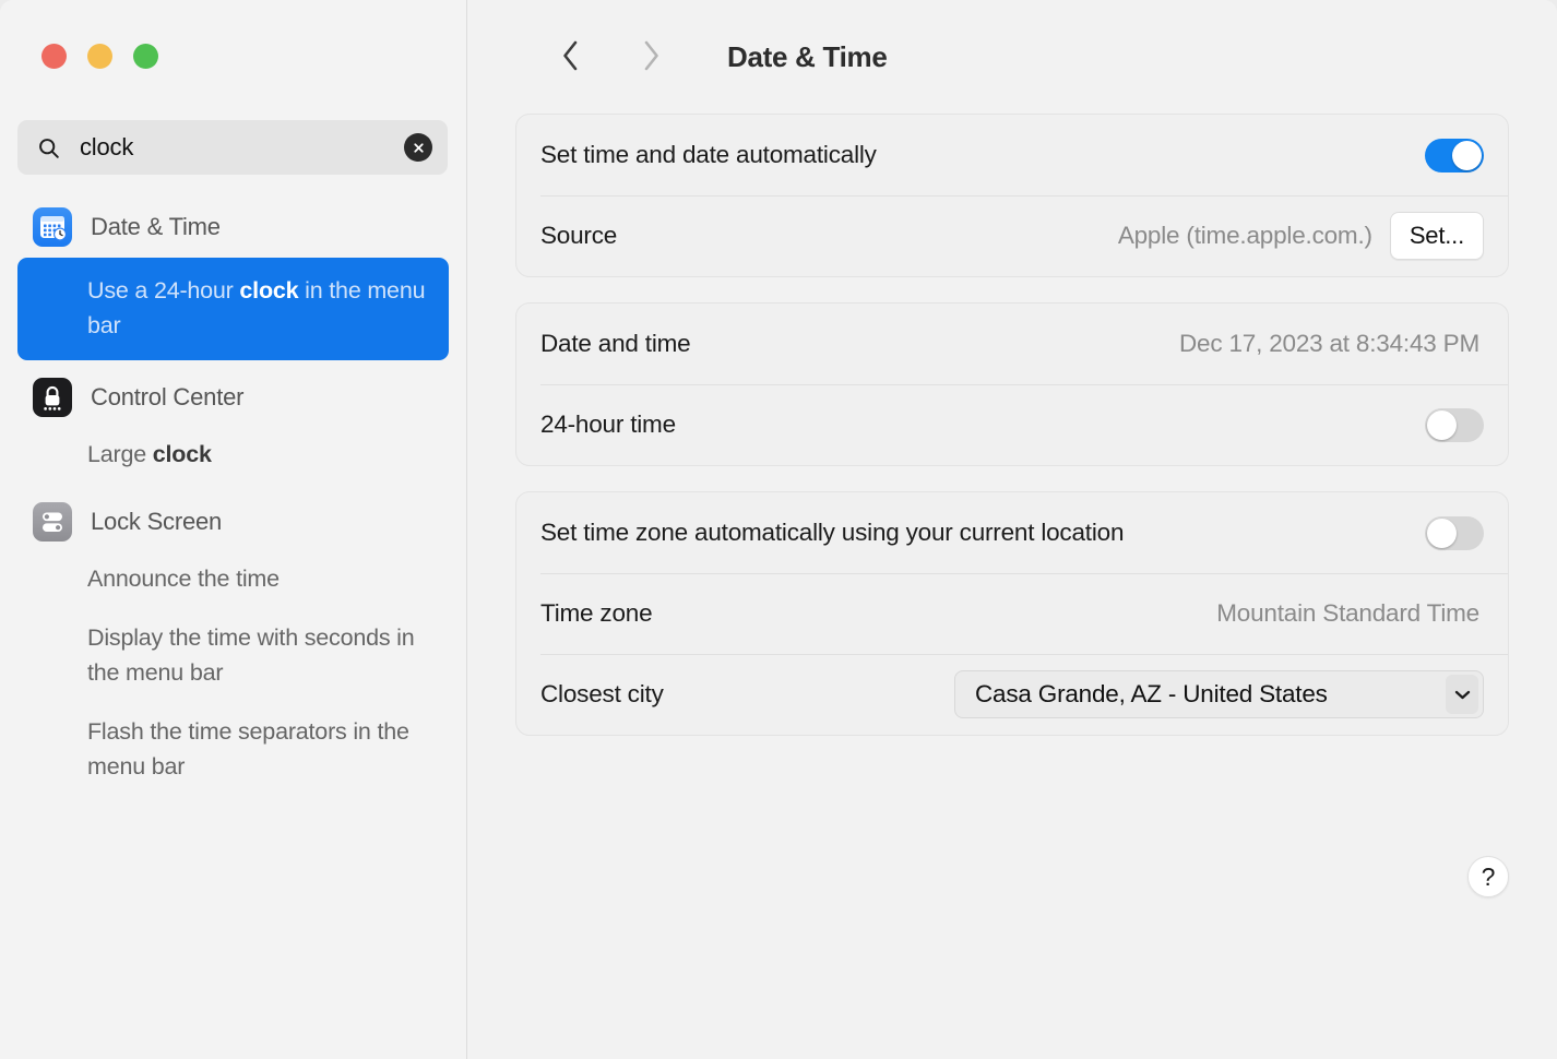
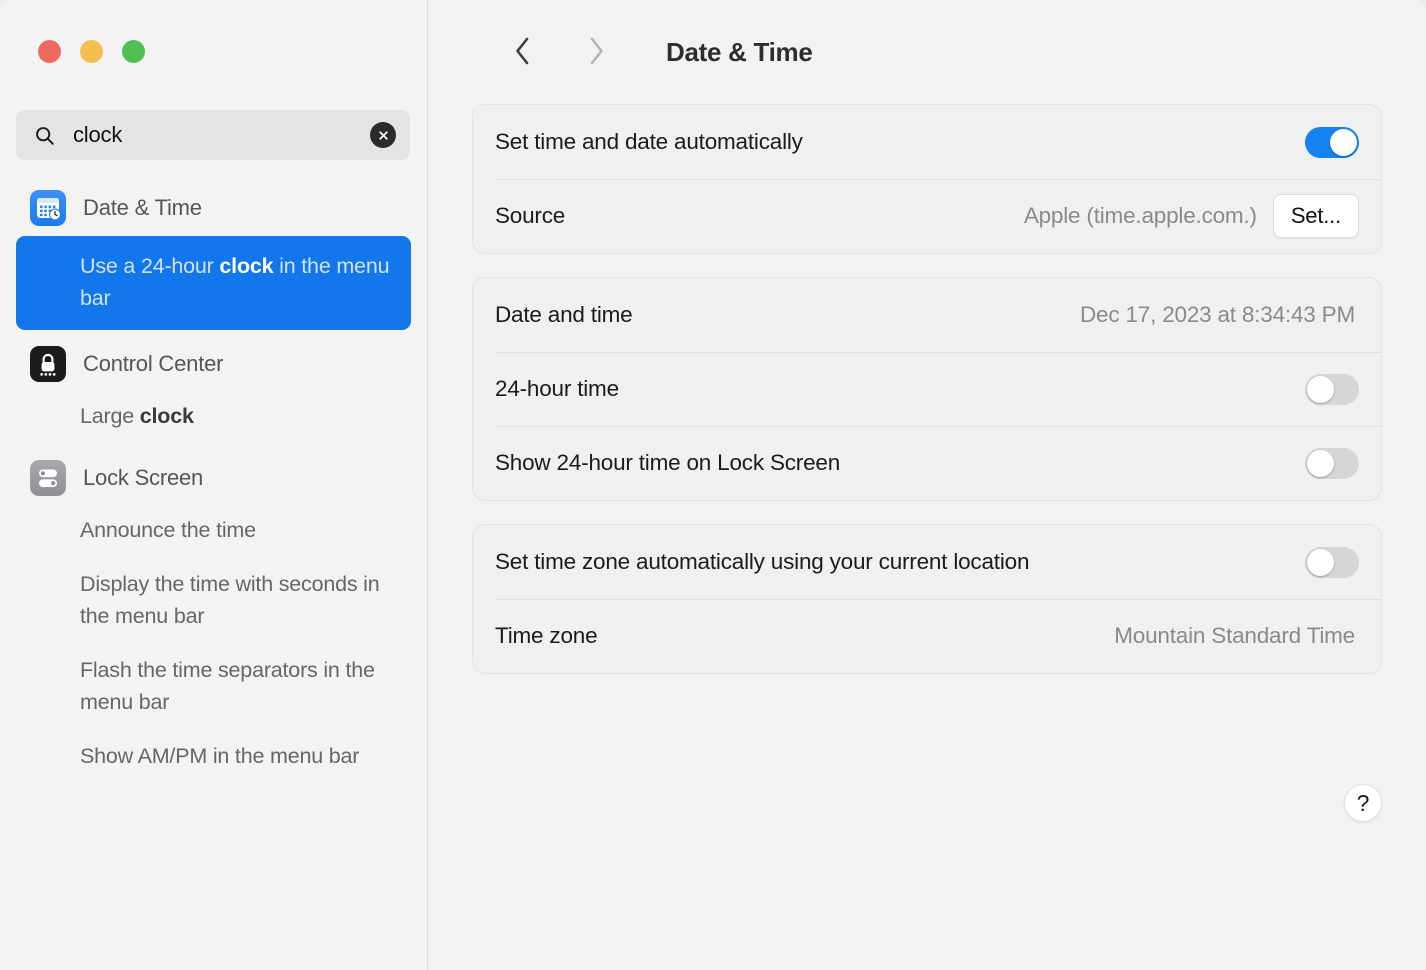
  clock
  Date & Time
  Use a 24-hour clock in the menu bar
  Control Center
  Large clock
  Lock Screen
  Announce the time
  Display the time with seconds in the menu bar
  Flash the time separators in the menu bar
+ Show AM/PM in the menu bar
  Date & Time
  Set time and date automatically
  Source
  Apple (time.apple.com.)
  Set...
  Date and time
  Dec 17, 2023 at 8:34:43 PM
  24-hour time
+ Show 24-hour time on Lock Screen
  Set time zone automatically using your current location
  Time zone
  Mountain Standard Time
- Closest city
- Casa Grande, AZ - United States
  ?
